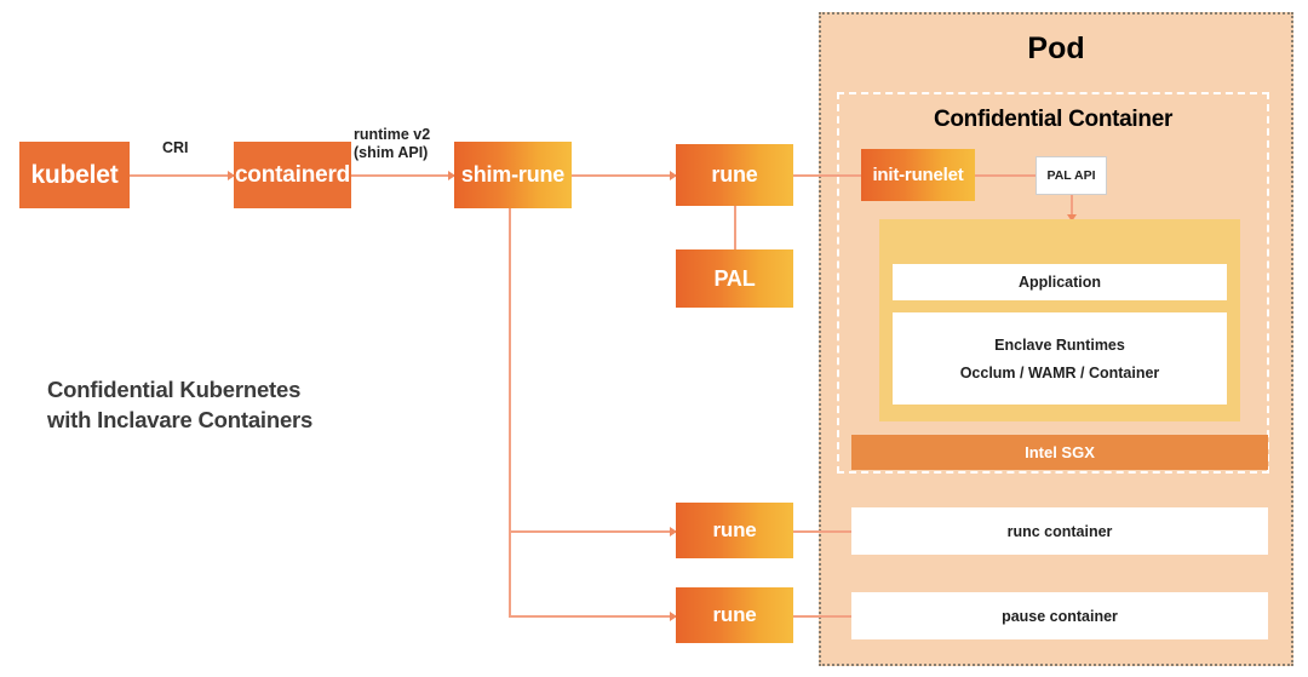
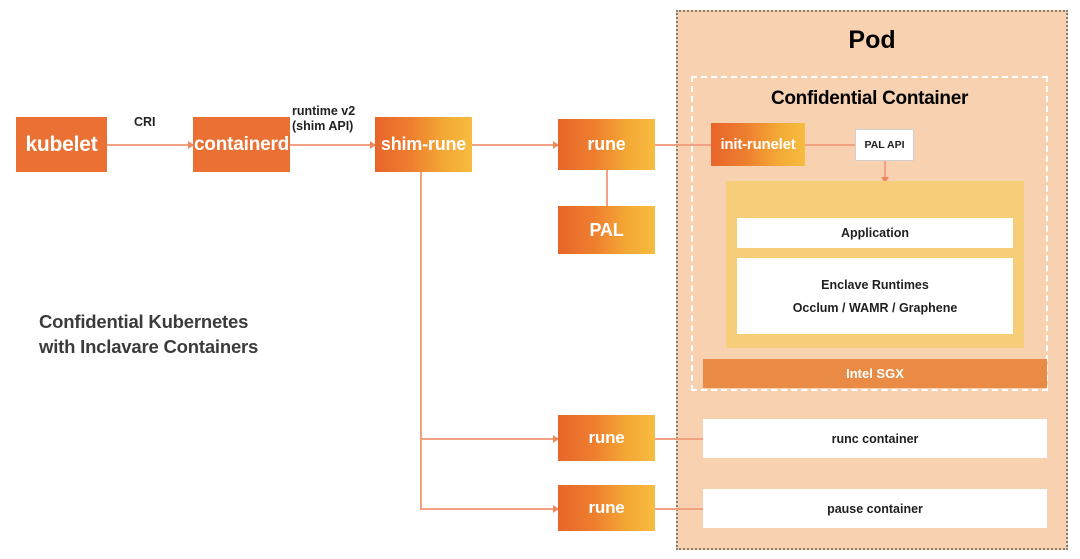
  Pod
  Confidential Container
  kubelet
  containerd
  shim-rune
  rune
  PAL
  rune
  rune
  init-runelet
  CRI
  runtime v2
  (shim API)
  PAL API
  Application
  Enclave Runtimes
- Occlum / WAMR / Container
+ Occlum / WAMR / Graphene
  Intel SGX
  runc container
  pause container
  Confidential Kubernetes
  with Inclavare Containers
